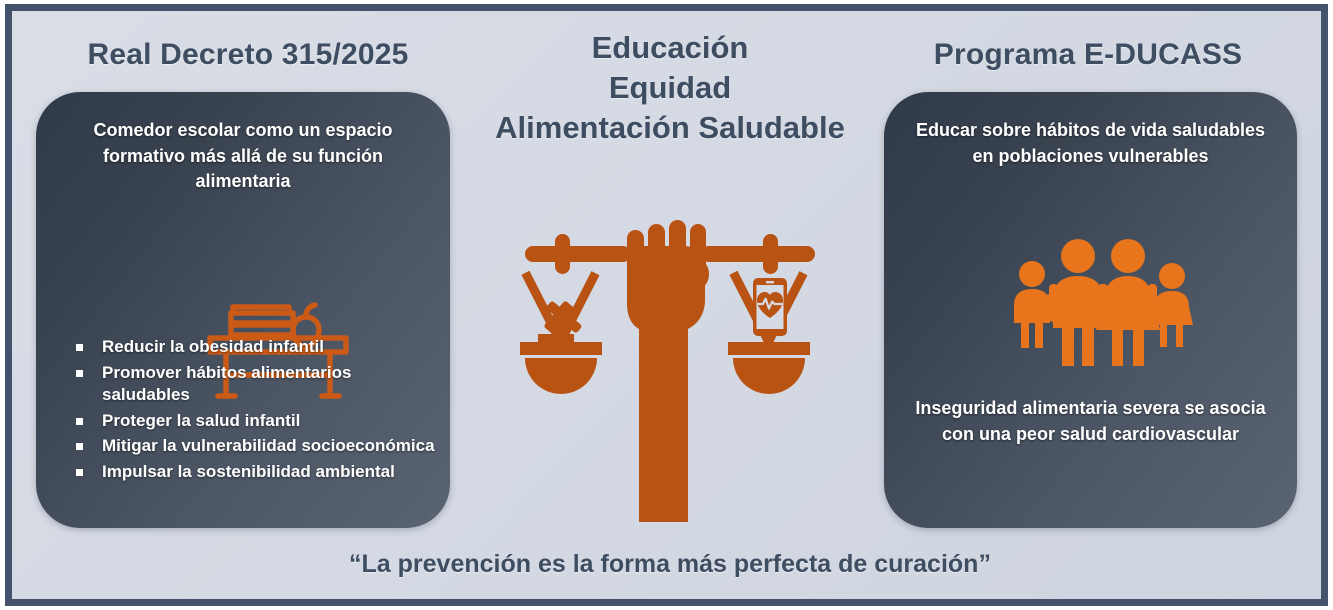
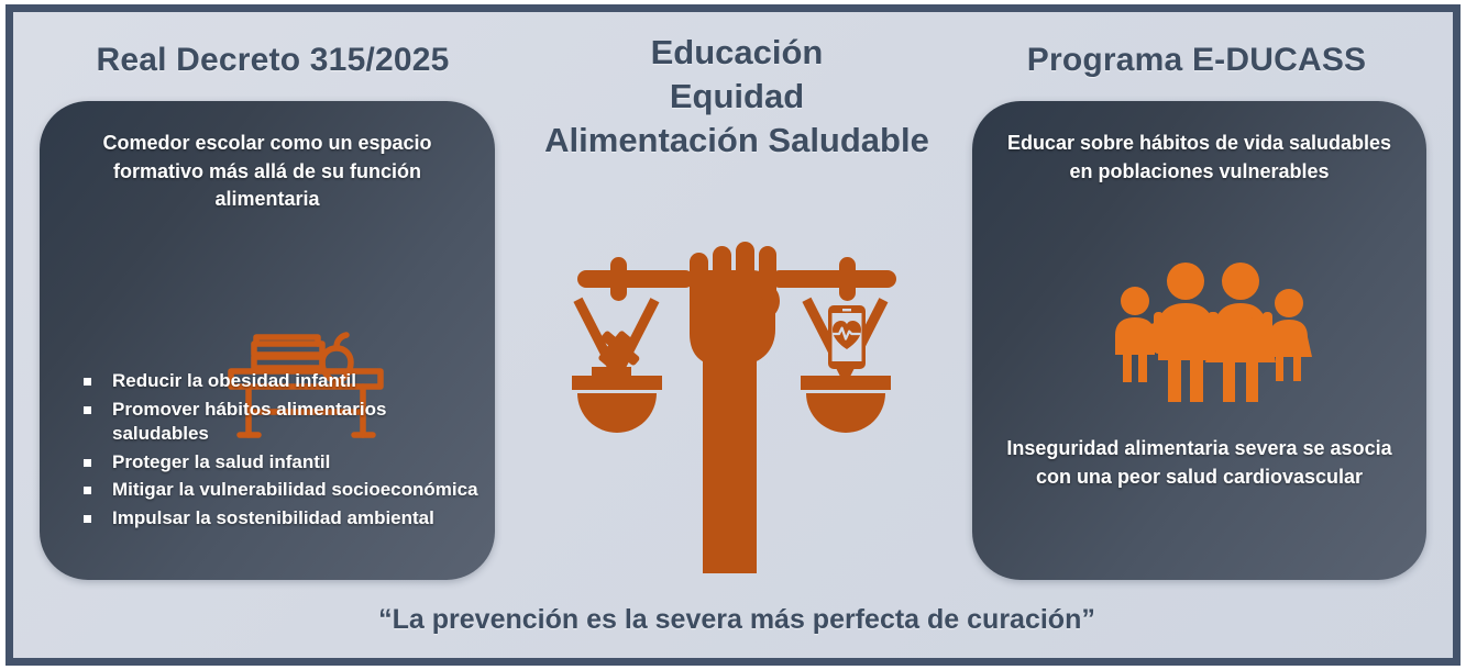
  Real Decreto 315/2025
  Comedor escolar como un espacio formativo más allá de su función alimentaria
  Reducir la obesidad infantil
  Promover hábitos alimentarios saludables
  Proteger la salud infantil
  Mitigar la vulnerabilidad socioeconómica
  Impulsar la sostenibilidad ambiental
  Educación
  Equidad
  Alimentación Saludable
  Programa E-DUCASS
  Educar sobre hábitos de vida saludables en poblaciones vulnerables
  Inseguridad alimentaria severa se asocia con una peor salud cardiovascular
- “La prevención es la forma más perfecta de curación”
+ “La prevención es la severa más perfecta de curación”
